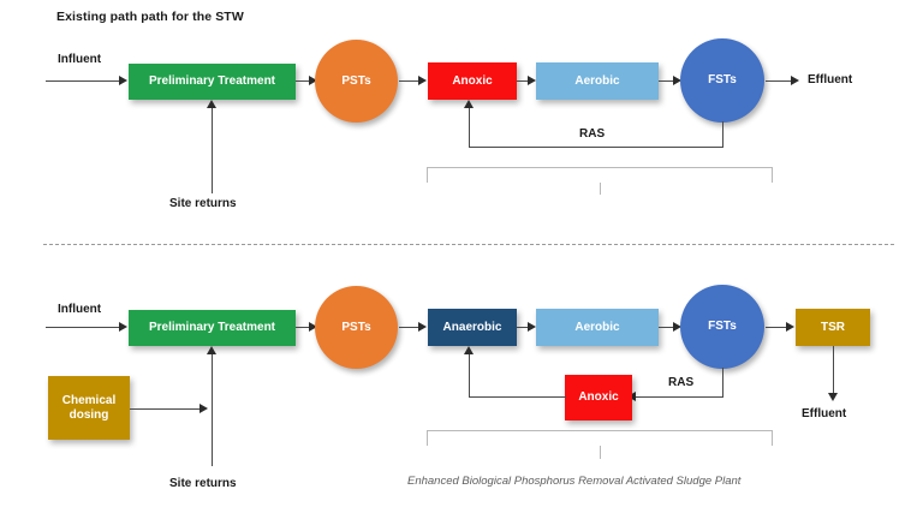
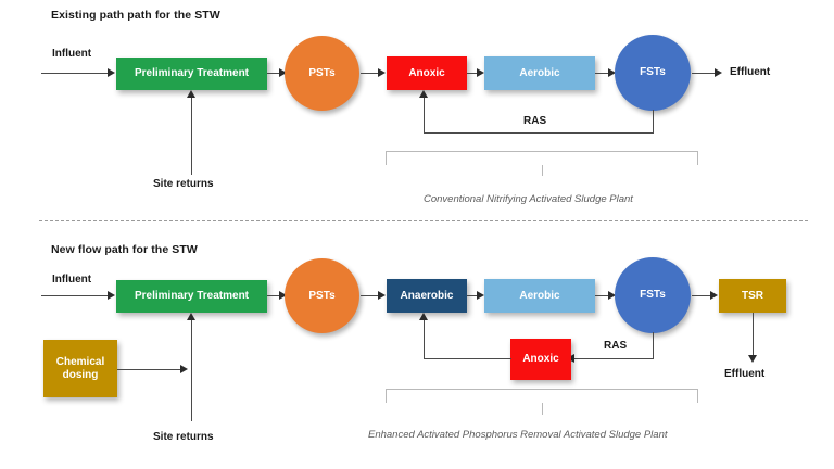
  Existing path path for the STW
  Influent
  Preliminary Treatment
  PSTs
  Anoxic
  Aerobic
  FSTs
  Effluent
  Site returns
  RAS
+ Conventional Nitrifying Activated Sludge Plant
+ New flow path for the STW
  Influent
  Preliminary Treatment
  PSTs
  Anaerobic
  Aerobic
  FSTs
  TSR
  Effluent
  Site returns
  Chemical
  dosing
  RAS
  Anoxic
- Enhanced Biological Phosphorus Removal Activated Sludge Plant
+ Enhanced Activated Phosphorus Removal Activated Sludge Plant
